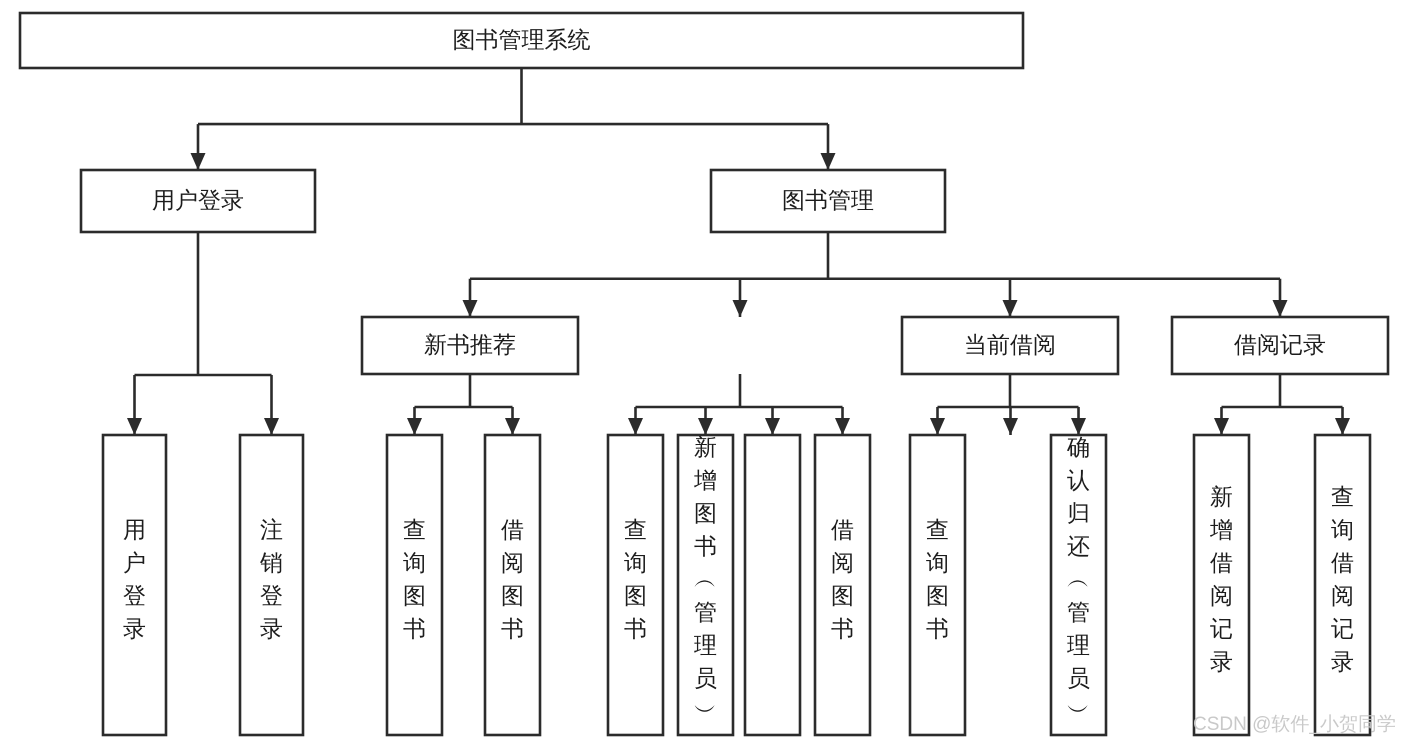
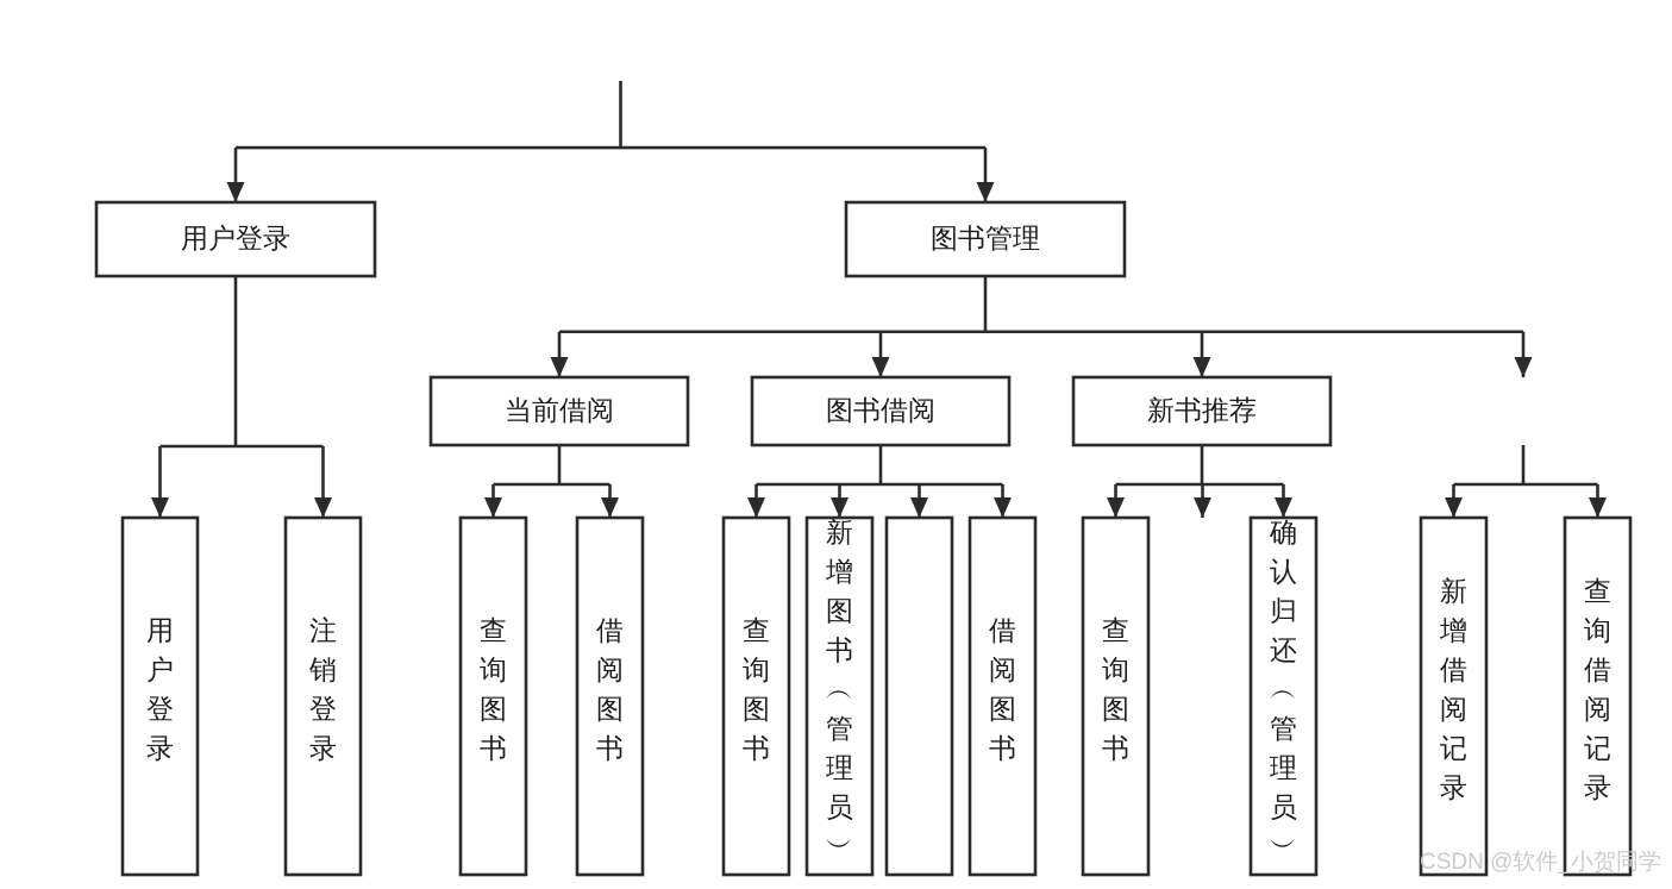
- 图书管理系统
  用户登录
  图书管理
- 新书推荐
+ 当前借阅
+ 图书借阅
- 当前借阅
+ 新书推荐
- 借阅记录
  用户登录
  注销登录
  查询图书
  借阅图书
  查询图书
  新增图书 ︵ 管理员 ︶
  借阅图书
  查询图书
  确认归还 ︵ 管理员 ︶
  新增借阅记录
  查询借阅记录
  CSDN @软件_小贺同学
